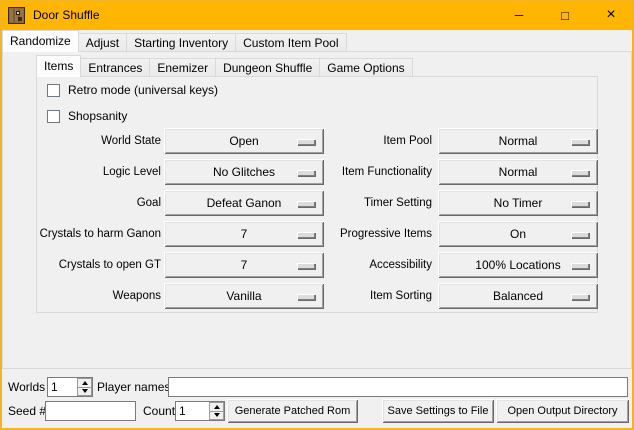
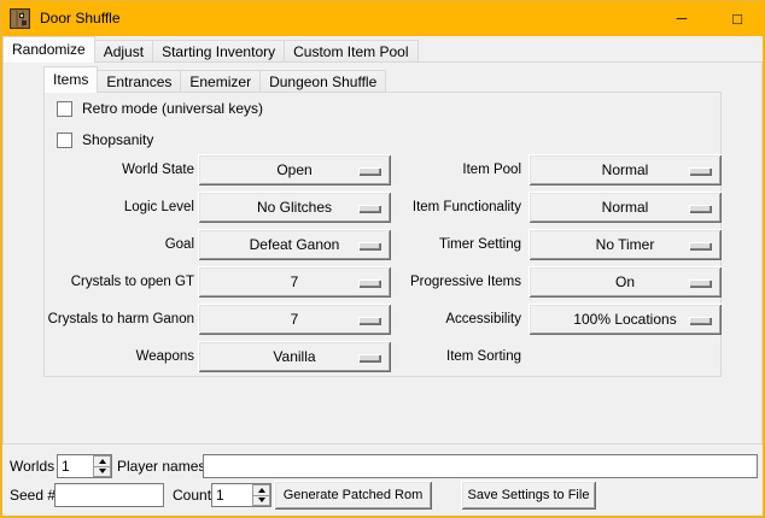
  Door Shuffle
  ─
  □
- ×
  Randomize
  Adjust
  Starting Inventory
  Custom Item Pool
  Items
  Entrances
  Enemizer
  Dungeon Shuffle
- Game Options
  Retro mode (universal keys)
  Shopsanity
  World State
  Open
  Logic Level
  No Glitches
  Goal
  Defeat Ganon
- Crystals to harm Ganon
+ Crystals to open GT
  7
- Crystals to open GT
+ Crystals to harm Ganon
  7
  Weapons
  Vanilla
  Item Pool
  Normal
  Item Functionality
  Normal
  Timer Setting
  No Timer
  Progressive Items
  On
  Accessibility
  100% Locations
  Item Sorting
- Balanced
  Worlds
  1
  Player name
  Seed #
  Count
  1
  Generate Patched Rom
  Save Settings to File
- Open Output Directory
